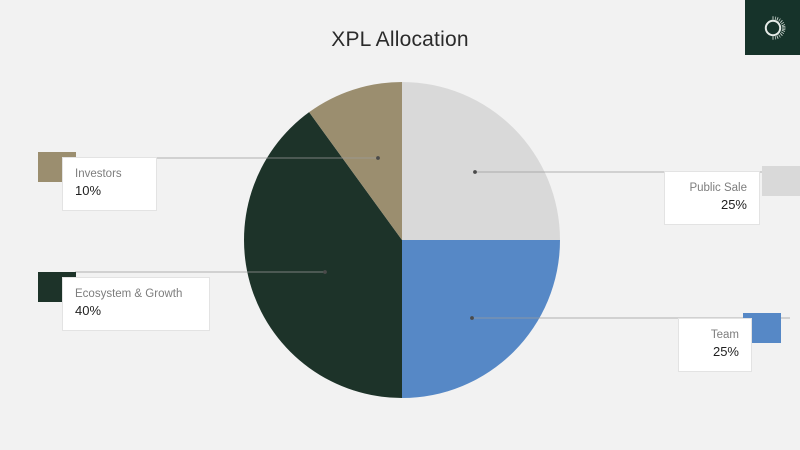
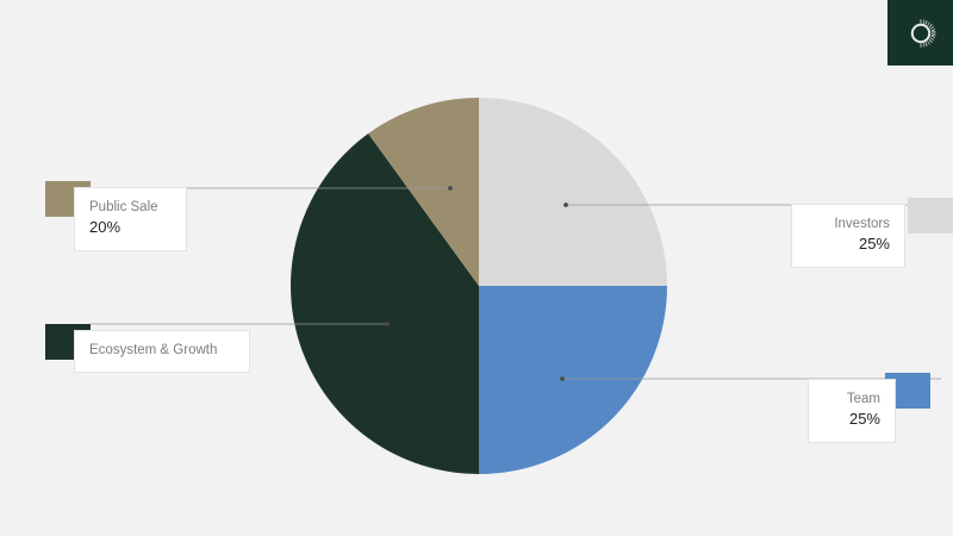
- XPL Allocation
- Investors
+ Public Sale
- 10%
+ 20%
  Ecosystem & Growth
- 40%
- Public Sale
+ Investors
  25%
  Team
  25%
